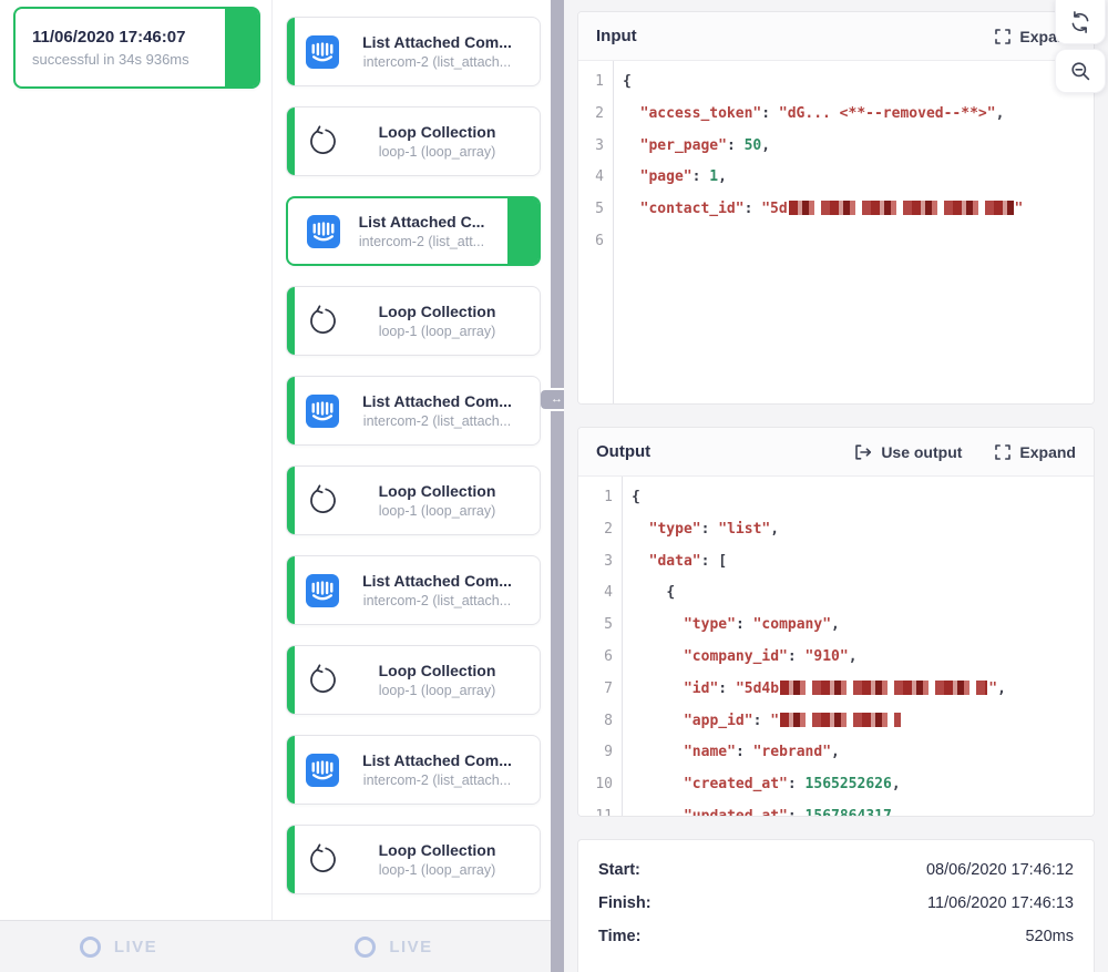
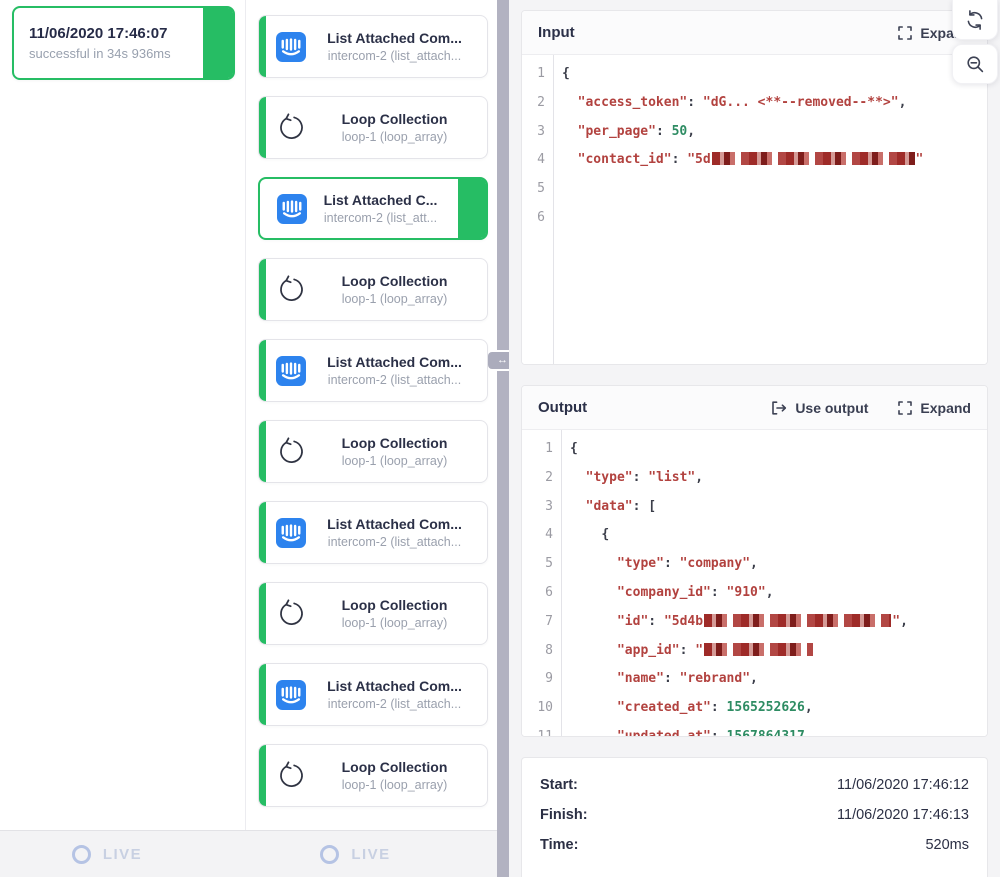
  11/06/2020 17:46:07
  successful in 34s 936ms
  List Attached Com...
  intercom-2 (list_attach...
  Loop Collection
  loop-1 (loop_array)
  List Attached C...
  intercom-2 (list_att...
  Loop Collection
  loop-1 (loop_array)
  List Attached Com...
  intercom-2 (list_attach...
  Loop Collection
  loop-1 (loop_array)
  List Attached Com...
  intercom-2 (list_attach...
  Loop Collection
  loop-1 (loop_array)
  List Attached Com...
  intercom-2 (list_attach...
  Loop Collection
  loop-1 (loop_array)
  LIVE
  LIVE
  ↔
  Input
  1
  2
  3
  4
  5
  6
  {
  "access_token": "dG... <**--removed--**>",
  "per_page": 50,
- "page": 1,
  "contact_id": "5d "
  Output
  Use output
  Expand
  1
  2
  3
  4
  5
  6
  7
  8
  9
  10
  {
  "type": "list",
  "data": [
  {
  "type": "company",
  "company_id": "910",
  "id": "5d4b ",
  "app_id": "
  "name": "rebrand",
  "created_at": 1565252626,
  Start:
- 08/06/2020 17:46:12
+ 11/06/2020 17:46:12
  Finish:
  11/06/2020 17:46:13
  Time:
  520ms
